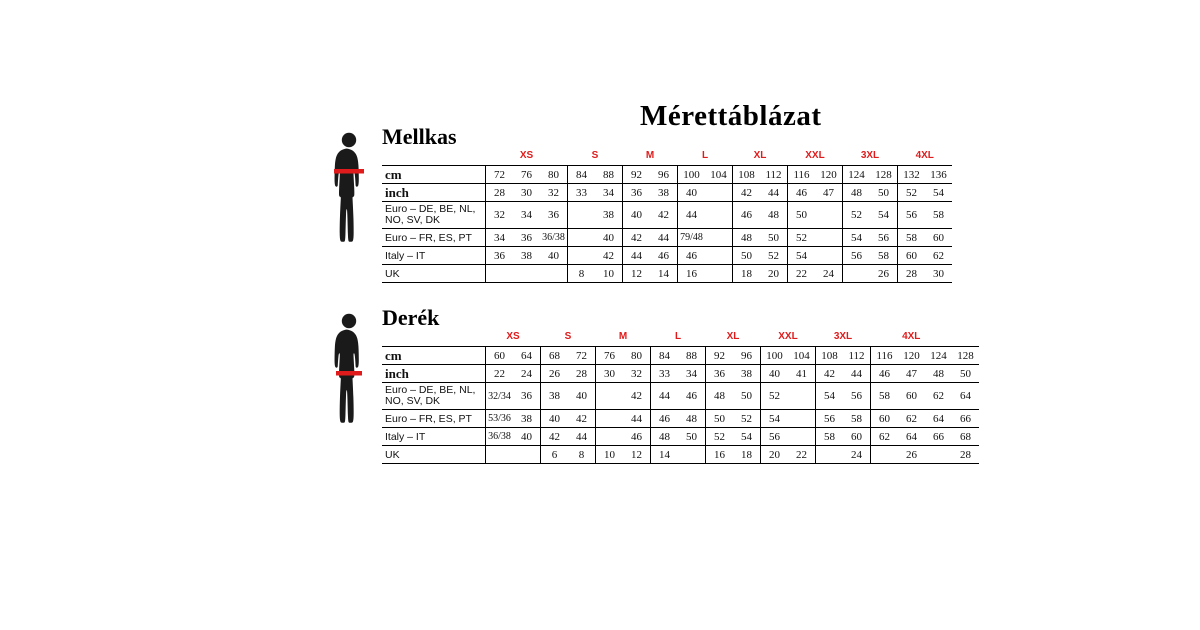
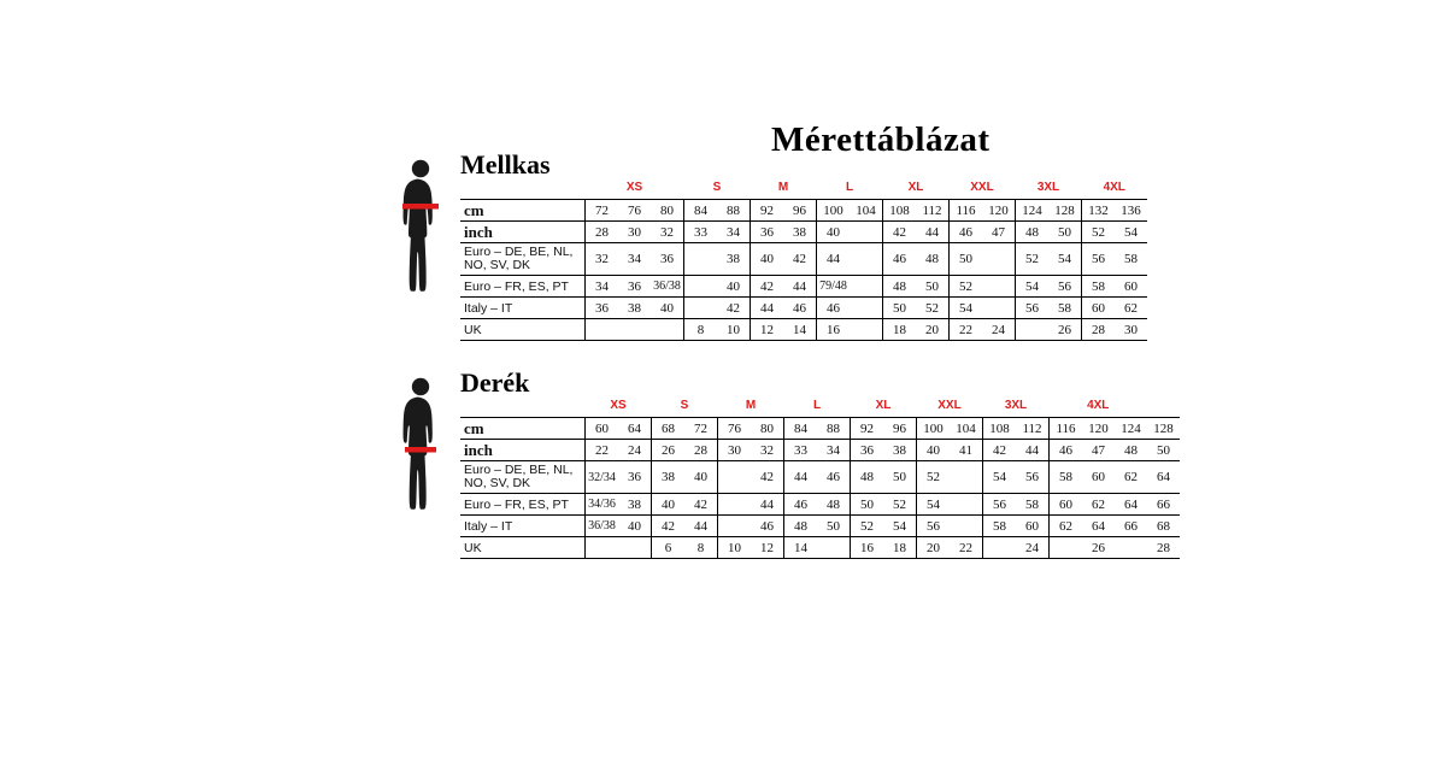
  Mérettáblázat
  Mellkas
  	XS	S	M	L	XL	XXL	3XL	4XL
  cm	72	76	80	84	88	92	96	100	104	108	112	116	120	124	128	132	136
  inch	28	30	32	33	34	36	38	40		42	44	46	47	48	50	52	54
  Euro – DE, BE, NL, NO, SV, DK	32	34	36		38	40	42	44		46	48	50		52	54	56	58
  Euro – FR, ES, PT	34	36	36/38		40	42	44	79/48		48	50	52		54	56	58	60
  Italy – IT	36	38	40		42	44	46	46		50	52	54		56	58	60	62
  UK				8	10	12	14	16		18	20	22	24		26	28	30
  Derék
  	XS	S	M	L	XL	XXL	3XL	4XL
  cm	60	64	68	72	76	80	84	88	92	96	100	104	108	112	116	120	124	128
  inch	22	24	26	28	30	32	33	34	36	38	40	41	42	44	46	47	48	50
  Euro – DE, BE, NL, NO, SV, DK	32/34	36	38	40		42	44	46	48	50	52		54	56	58	60	62	64
- Euro – FR, ES, PT	53/36	38	40	42		44	46	48	50	52	54		56	58	60	62	64	66
+ Euro – FR, ES, PT	34/36	38	40	42		44	46	48	50	52	54		56	58	60	62	64	66
  Italy – IT	36/38	40	42	44		46	48	50	52	54	56		58	60	62	64	66	68
  UK			6	8	10	12	14		16	18	20	22		24		26		28
